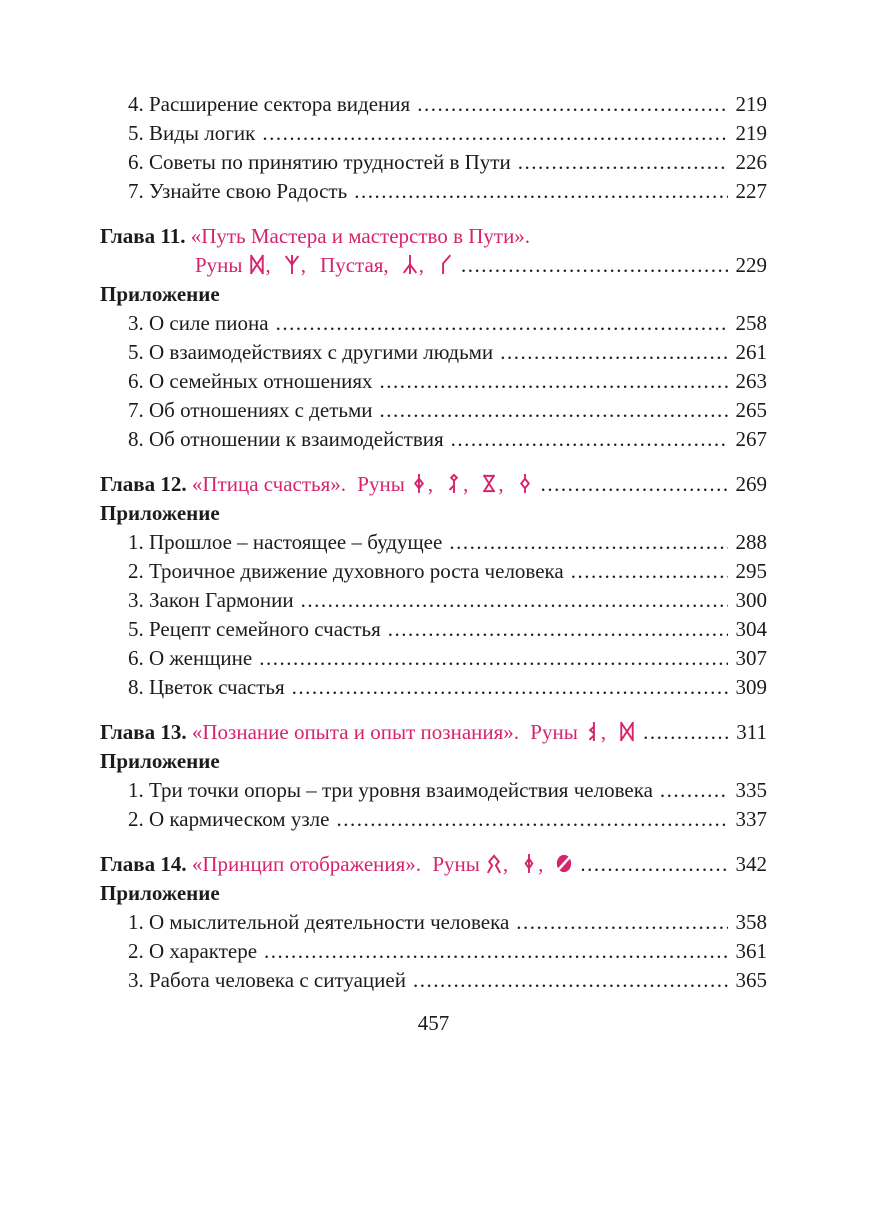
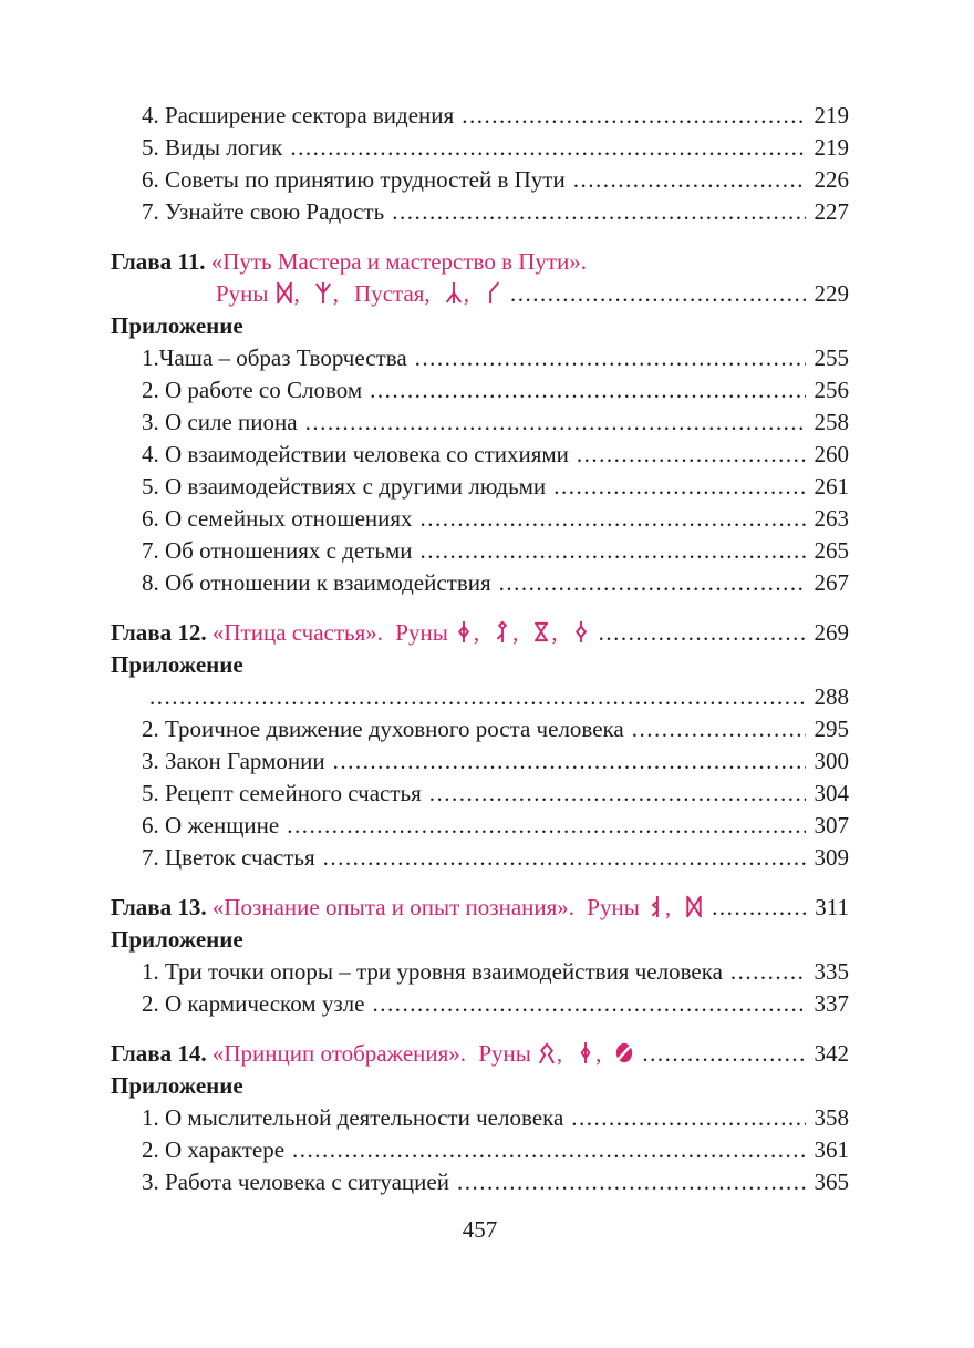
  4. Расширение сектора видения
  219
  5. Виды логик
  219
  6. Советы по принятию трудностей в Пути
  226
  7. Узнайте свою Радость
  227
  Глава 11. «Путь Мастера и мастерство в Пути».
  Руны , , Пустая, ,
  229
  Приложение
+ 1.Чаша – образ Творчества
+ 255
+ 2. О работе со Словом
+ 256
  3. О силе пиона
  258
+ 4. О взаимодействии человека со стихиями
+ 260
  5. О взаимодействиях с другими людьми
  261
  6. О семейных отношениях
  263
  7. Об отношениях с детьми
  265
  8. Об отношении к взаимодействия
  267
  Глава 12. «Птица счастья». Руны , , ,
  269
  Приложение
- 1. Прошлое – настоящее – будущее
  288
  2. Троичное движение духовного роста человека
  295
  3. Закон Гармонии
  300
  5. Рецепт семейного счастья
  304
  6. О женщине
  307
- 8. Цветок счастья
+ 7. Цветок счастья
  309
  Глава 13. «Познание опыта и опыт познания». Руны ,
  311
  Приложение
  1. Три точки опоры – три уровня взаимодействия человека
  335
  2. О кармическом узле
  337
  Глава 14. «Принцип отображения». Руны , ,
  342
  Приложение
  1. О мыслительной деятельности человека
  358
  2. О характере
  361
  3. Работа человека с ситуацией
  365
  457
